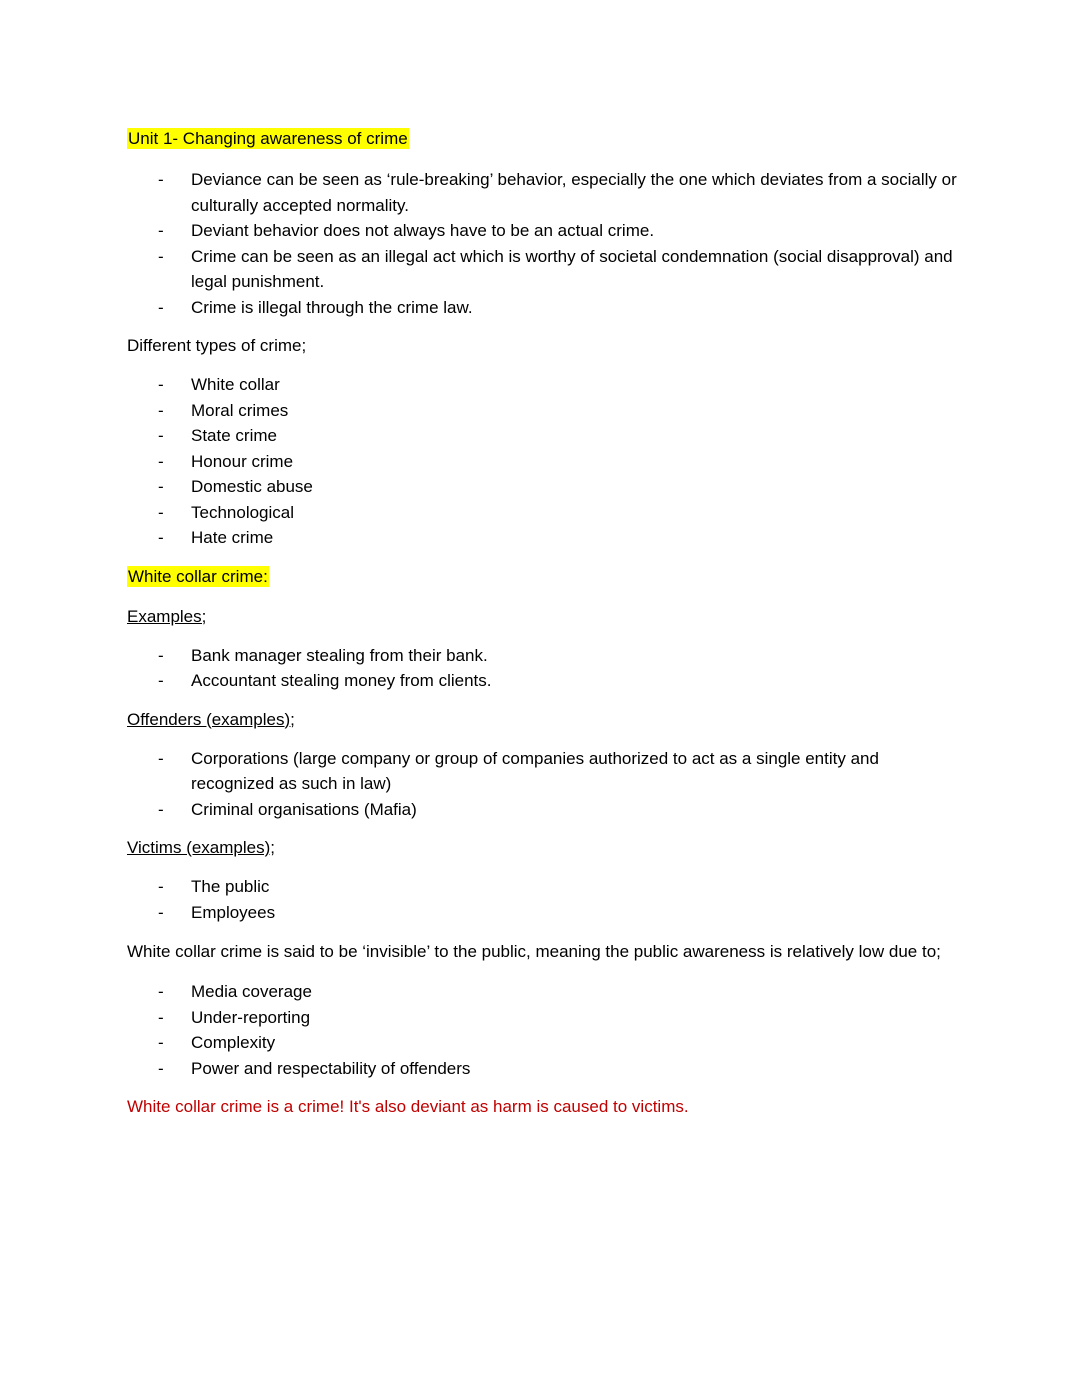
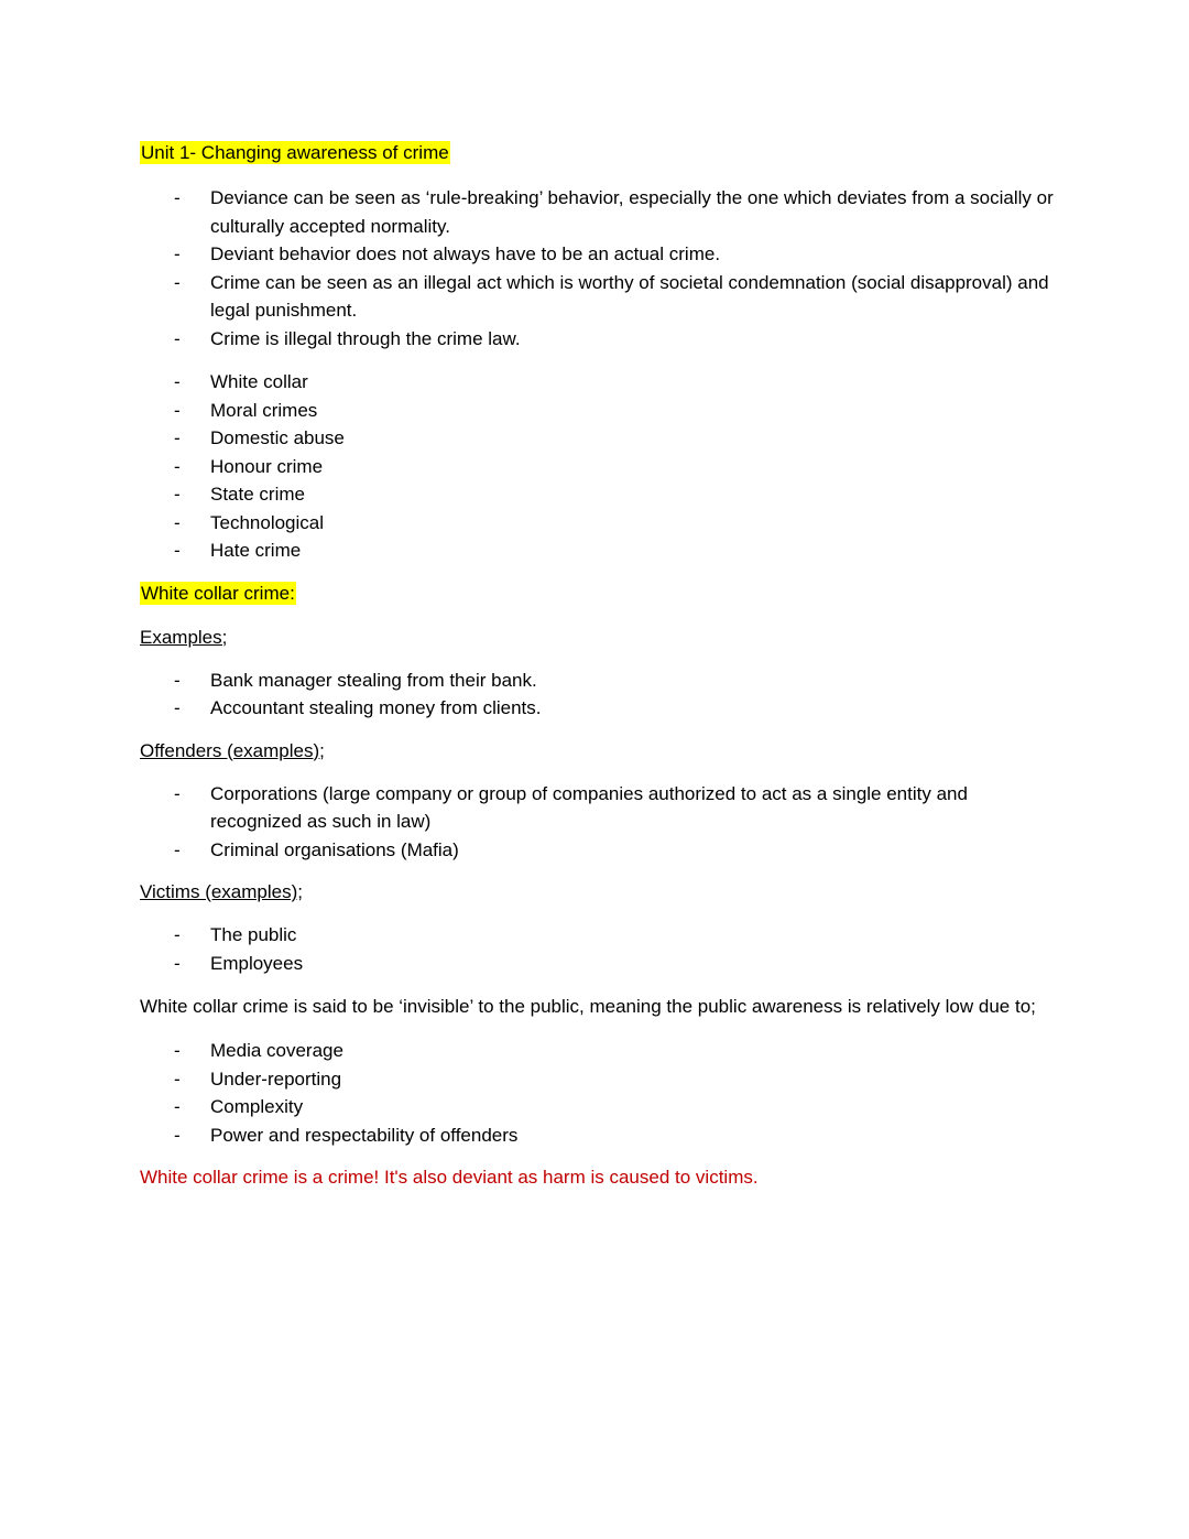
  Unit 1- Changing awareness of crime
  -
  Deviance can be seen as ‘rule-breaking’ behavior, especially the one which deviates from a socially or culturally accepted normality.
  -
  Deviant behavior does not always have to be an actual crime.
  -
  Crime can be seen as an illegal act which is worthy of societal condemnation (social disapproval) and legal punishment.
  -
  Crime is illegal through the crime law.
- Different types of crime;
  -
  White collar
  -
  Moral crimes
  -
- State crime
+ Domestic abuse
  -
  Honour crime
  -
- Domestic abuse
+ State crime
  -
  Technological
  -
  Hate crime
  White collar crime:
  Examples;
  -
  Bank manager stealing from their bank.
  -
  Accountant stealing money from clients.
  Offenders (examples);
  -
  Corporations (large company or group of companies authorized to act as a single entity and recognized as such in law)
  -
  Criminal organisations (Mafia)
  Victims (examples);
  -
  The public
  -
  Employees
  White collar crime is said to be ‘invisible’ to the public, meaning the public awareness is relatively low due to;
  -
  Media coverage
  -
  Under-reporting
  -
  Complexity
  -
  Power and respectability of offenders
  White collar crime is a crime! It's also deviant as harm is caused to victims.
